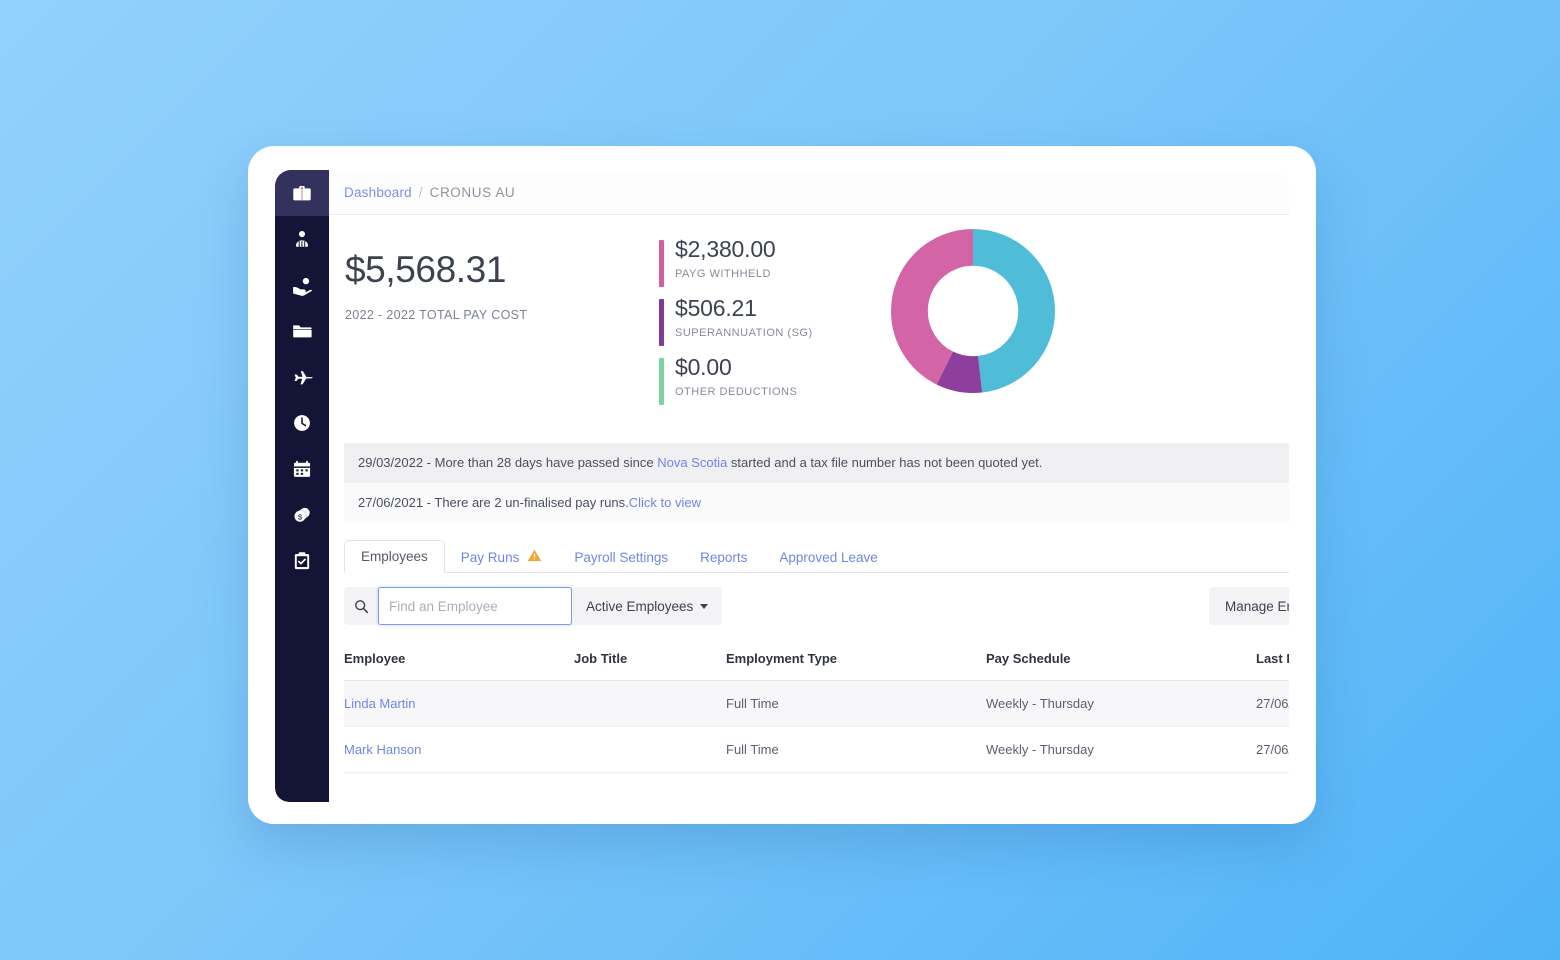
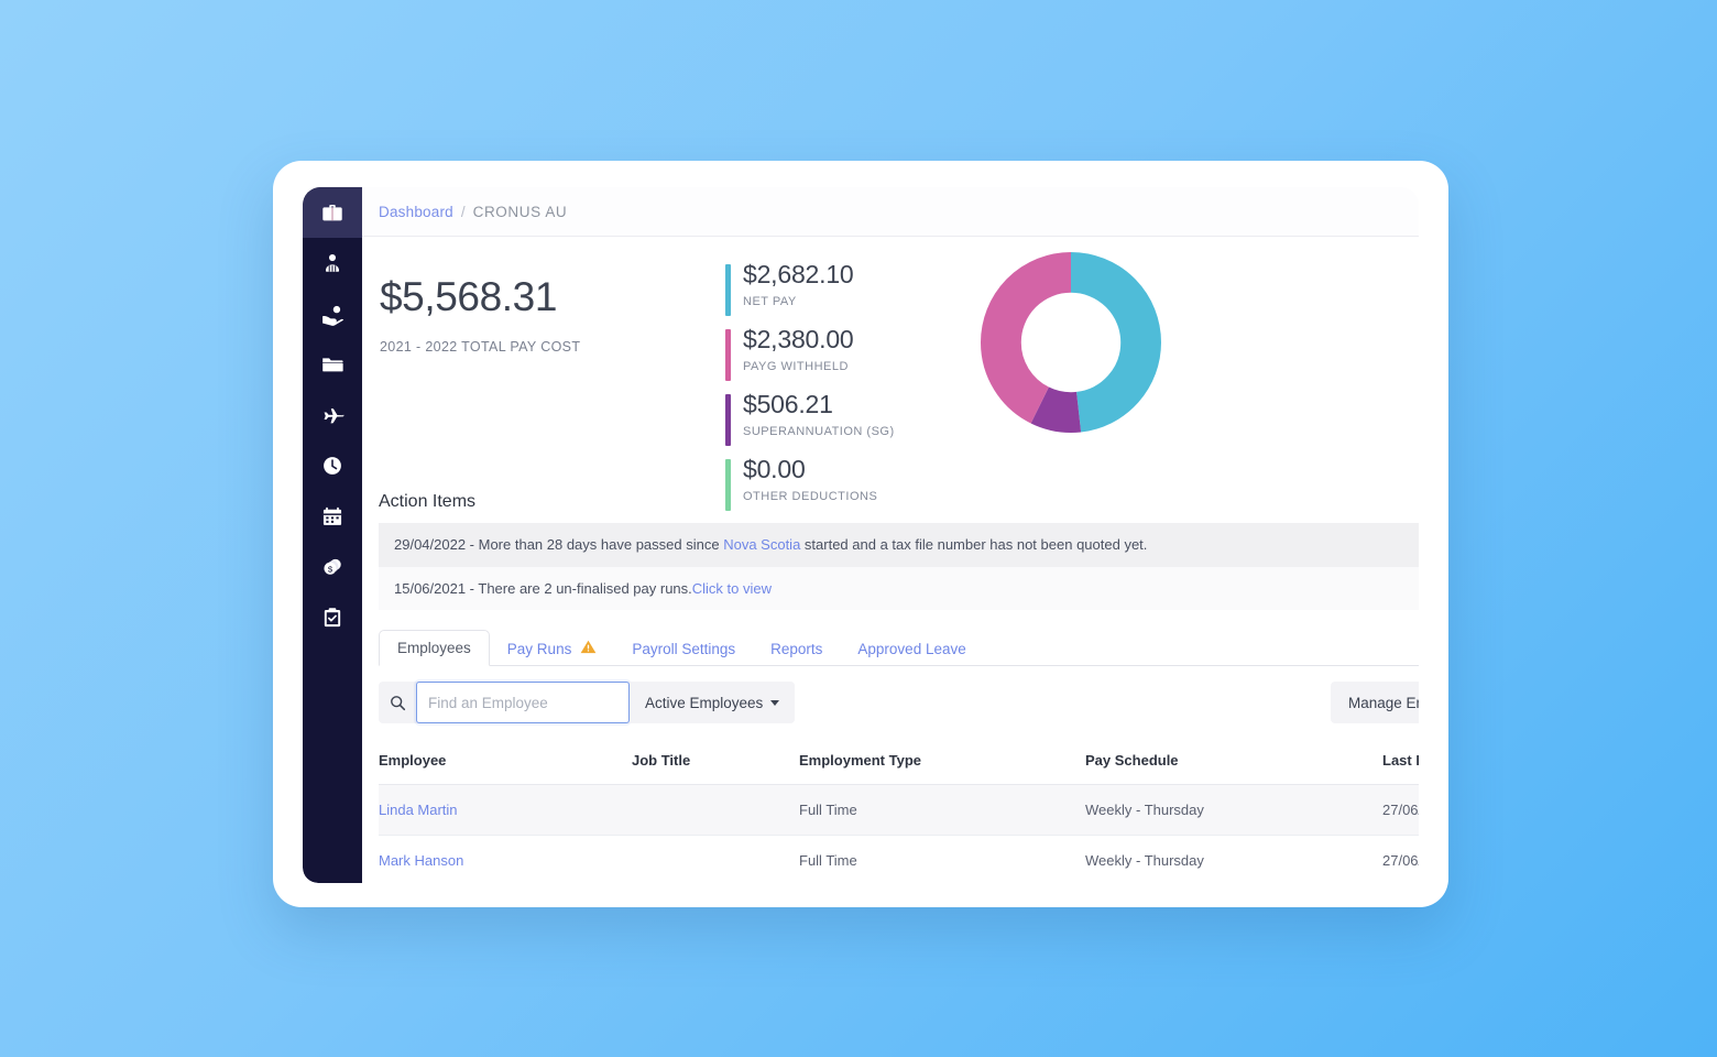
  $
  Dashboard
  /
  CRONUS AU
  $5,568.31
- 2022 - 2022 TOTAL PAY COST
+ 2021 - 2022 TOTAL PAY COST
+ $2,682.10
+ NET PAY
  $2,380.00
  PAYG WITHHELD
  $506.21
  SUPERANNUATION (SG)
  $0.00
  OTHER DEDUCTIONS
+ Action Items
- 29/03/2022 - More than 28 days have passed since Nova Scotia started and a tax file number has not been quoted yet.
+ 29/04/2022 - More than 28 days have passed since Nova Scotia started and a tax file number has not been quoted yet.
- 27/06/2021 - There are 2 un-finalised pay runs.Click to view
+ 15/06/2021 - There are 2 un-finalised pay runs.Click to view
  Employees
  Pay Runs
  Payroll Settings
  Reports
  Approved Leave
  Find an Employee
  Active Employees
  Employee	Job Title	Employment Type	Pay Schedule	Last
  Linda Martin		Full Time	Weekly - Thursday	27/06
  Mark Hanson		Full Time	Weekly - Thursday	27/06
